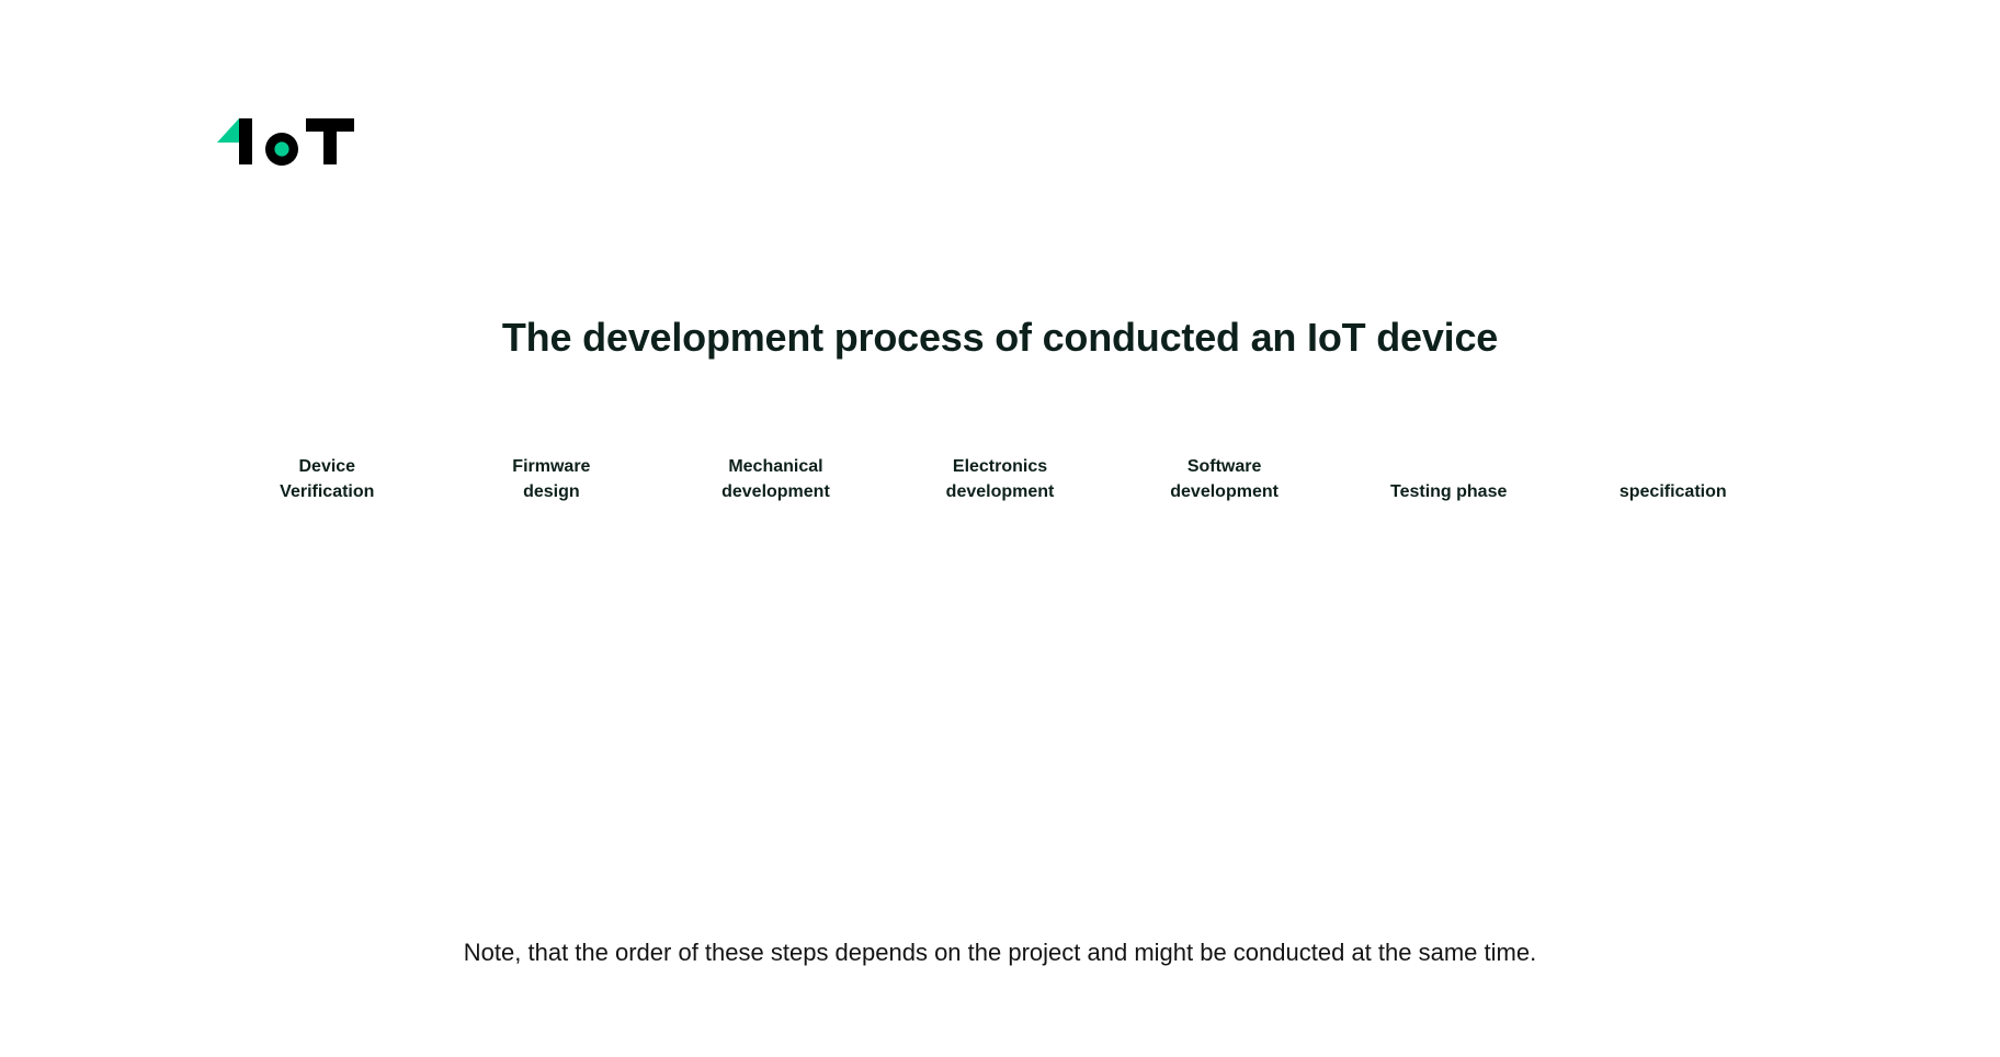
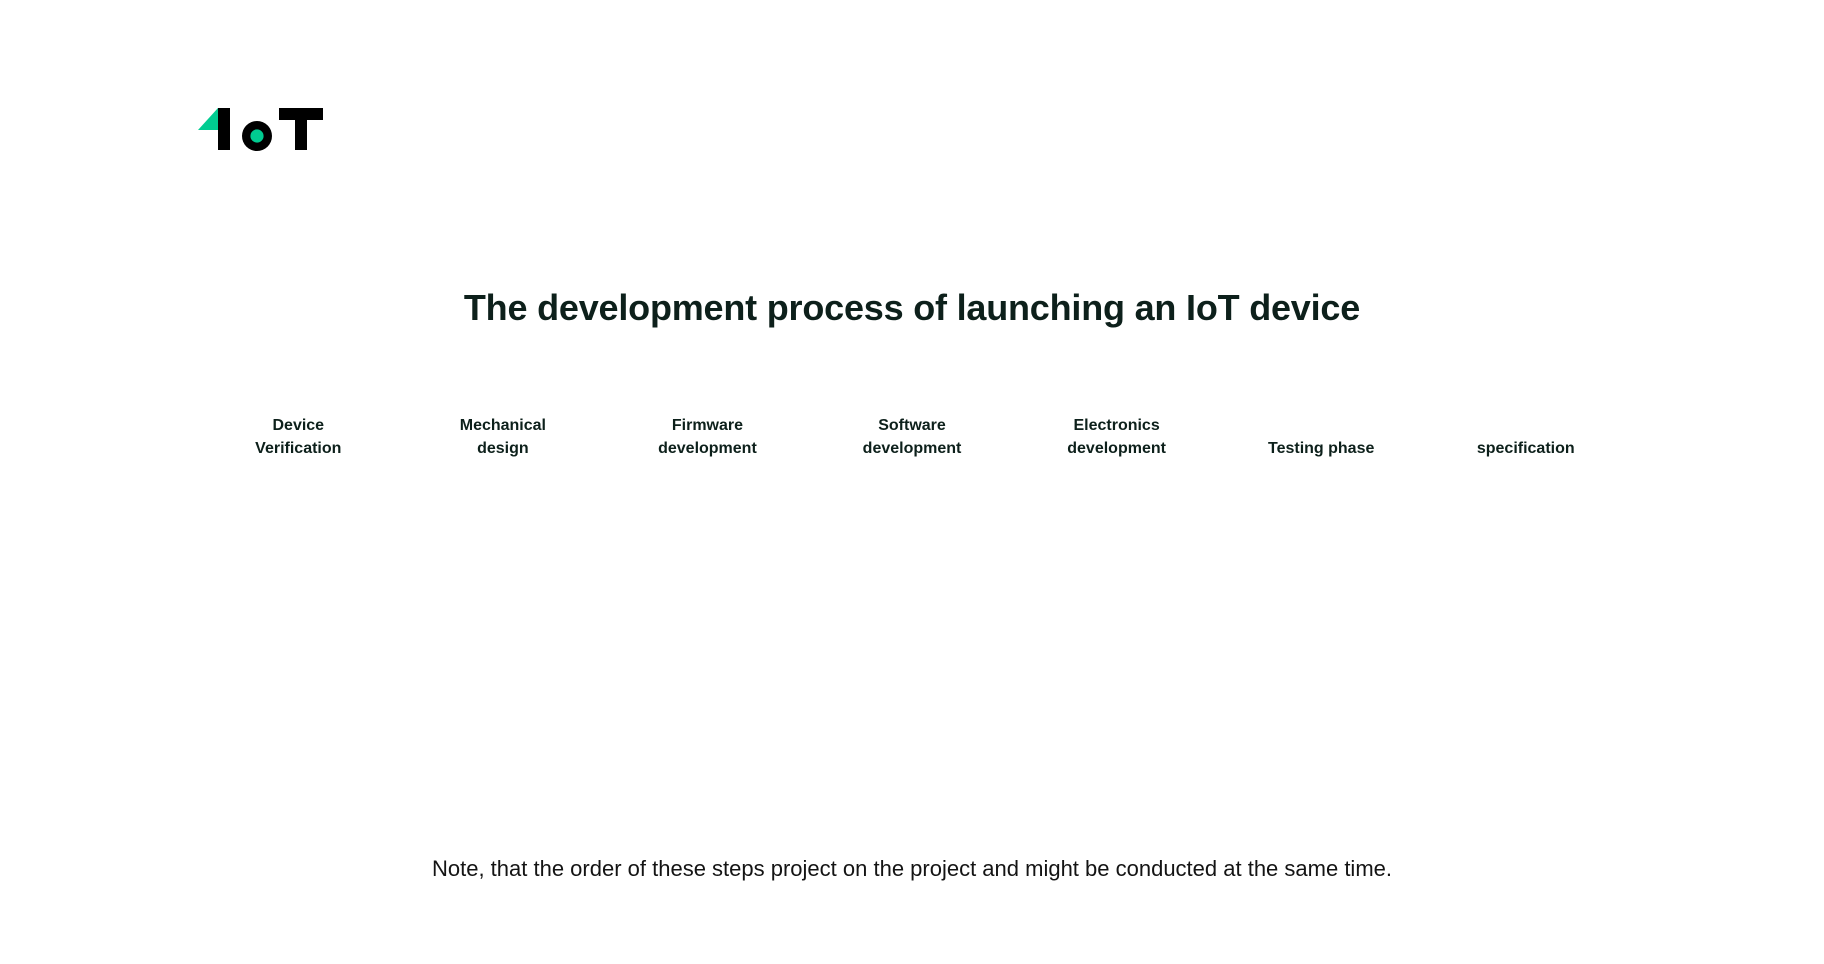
- The development process of conducted an IoT device
+ The development process of launching an IoT device
  Device
  Verification
- Firmware
+ Mechanical
  design
- Mechanical
+ Firmware
  development
- Electronics
+ Software
  development
- Software
+ Electronics
  development
  Testing phase
  specification
- Note, that the order of these steps depends on the project and might be conducted at the same time.
+ Note, that the order of these steps project on the project and might be conducted at the same time.
